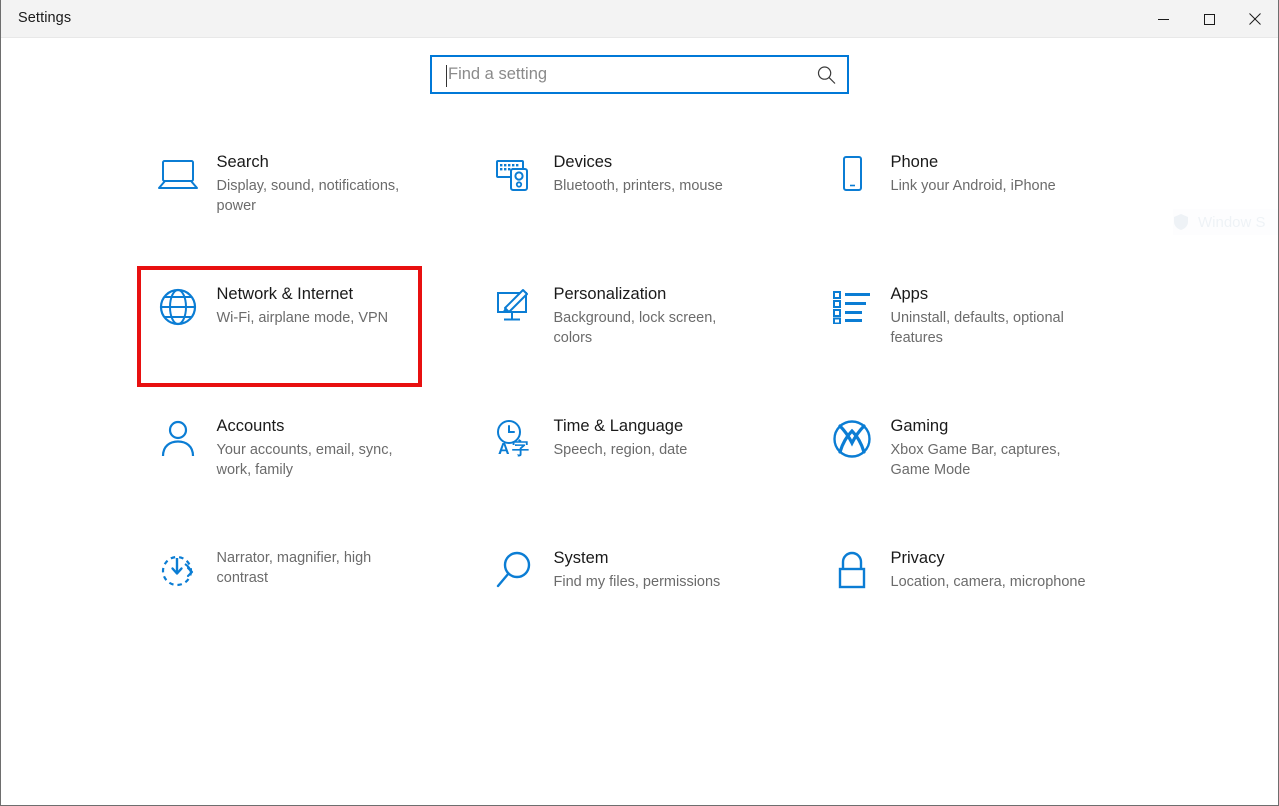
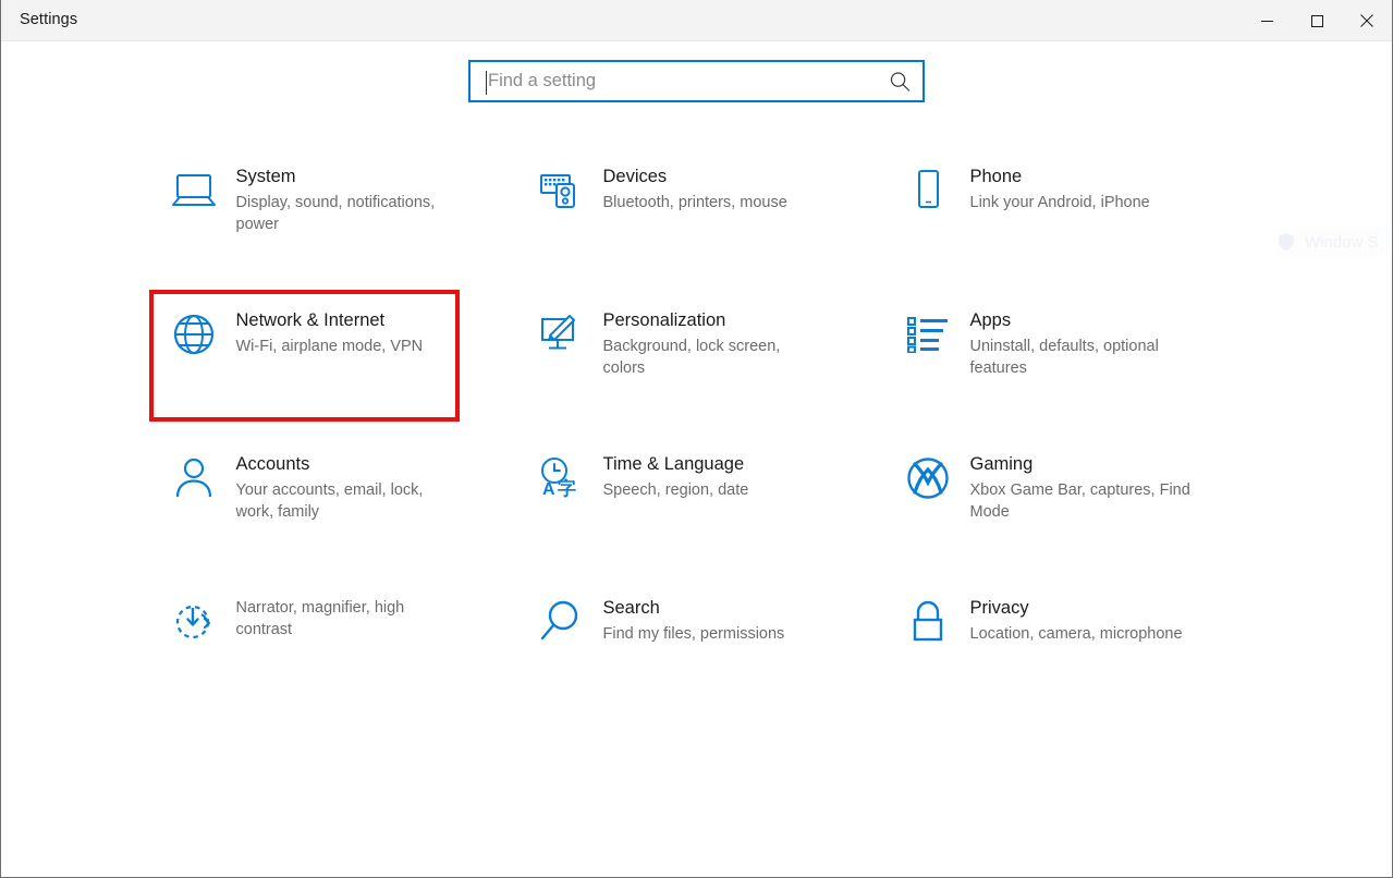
  Settings
  Find a setting
- Search
+ System
  Display, sound, notifications, power
  Devices
  Bluetooth, printers, mouse
  Phone
  Link your Android, iPhone
  Network & Internet
  Wi-Fi, airplane mode, VPN
  Personalization
  Background, lock screen, colors
  Apps
  Uninstall, defaults, optional features
  Accounts
- Your accounts, email, sync, work, family
+ Your accounts, email, lock, work, family
  A
  字
  Time & Language
  Speech, region, date
  Gaming
- Xbox Game Bar, captures, Game Mode
+ Xbox Game Bar, captures, Find Mode
  Narrator, magnifier, high contrast
- System
+ Search
  Find my files, permissions
  Privacy
  Location, camera, microphone
